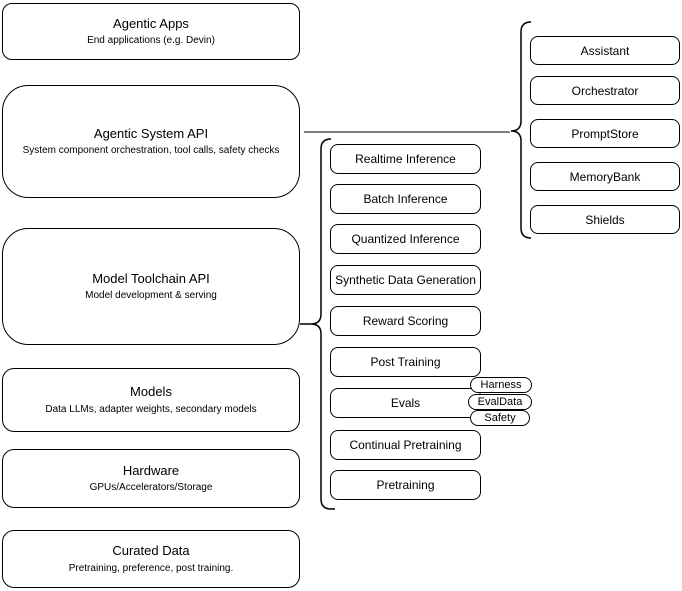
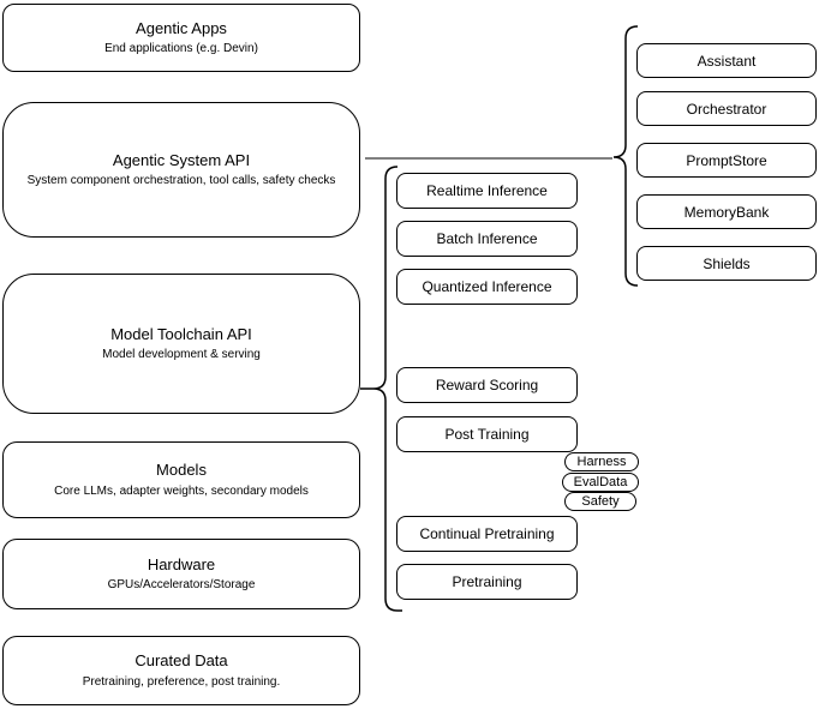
  Agentic Apps
  End applications (e.g. Devin)
  Agentic System API
  System component orchestration, tool calls, safety checks
  Model Toolchain API
  Model development & serving
  Models
- Data LLMs, adapter weights, secondary models
+ Core LLMs, adapter weights, secondary models
  Hardware
  GPUs/Accelerators/Storage
  Curated Data
  Pretraining, preference, post training.
  Realtime Inference
  Batch Inference
  Quantized Inference
- Synthetic Data Generation
  Reward Scoring
  Post Training
- Evals
  Continual Pretraining
  Pretraining
  Harness
  EvalData
  Safety
  Assistant
  Orchestrator
  PromptStore
  MemoryBank
  Shields
